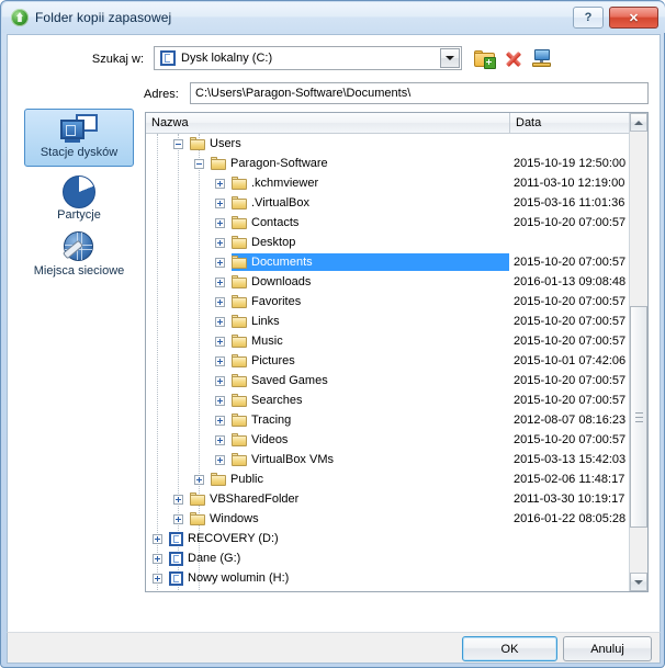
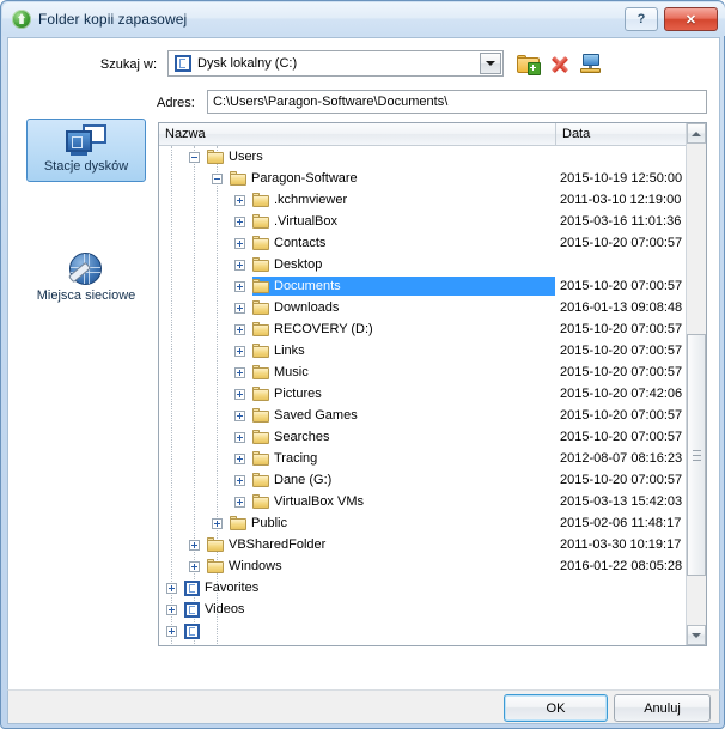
  Folder kopii zapasowej
  ?
  ✕
  Szukaj w:
  Dysk lokalny (C:)
  Adres:
  C:\Users\Paragon-Software\Documents\
  Stacje dysków
- Partycje
  Miejsca sieciowe
  Nazwa
  Data
  Users
  Paragon-Software
  2015-10-19 12:50:00
  .kchmviewer
  2011-03-10 12:19:00
  .VirtualBox
  2015-03-16 11:01:36
  Contacts
  2015-10-20 07:00:57
  Desktop
  Documents
  2015-10-20 07:00:57
  Downloads
  2016-01-13 09:08:48
- Favorites
+ RECOVERY (D:)
  2015-10-20 07:00:57
  Links
  2015-10-20 07:00:57
  Music
  2015-10-20 07:00:57
  Pictures
- 2015-10-01 07:42:06
+ 2015-10-20 07:42:06
  Saved Games
  2015-10-20 07:00:57
  Searches
  2015-10-20 07:00:57
  Tracing
  2012-08-07 08:16:23
- Videos
+ Dane (G:)
  2015-10-20 07:00:57
  VirtualBox VMs
  2015-03-13 15:42:03
  Public
  2015-02-06 11:48:17
  VBSharedFolder
  2011-03-30 10:19:17
  Windows
  2016-01-22 08:05:28
- RECOVERY (D:)
+ Favorites
- Dane (G:)
+ Videos
- Nowy wolumin (H:)
  OK
  Anuluj
